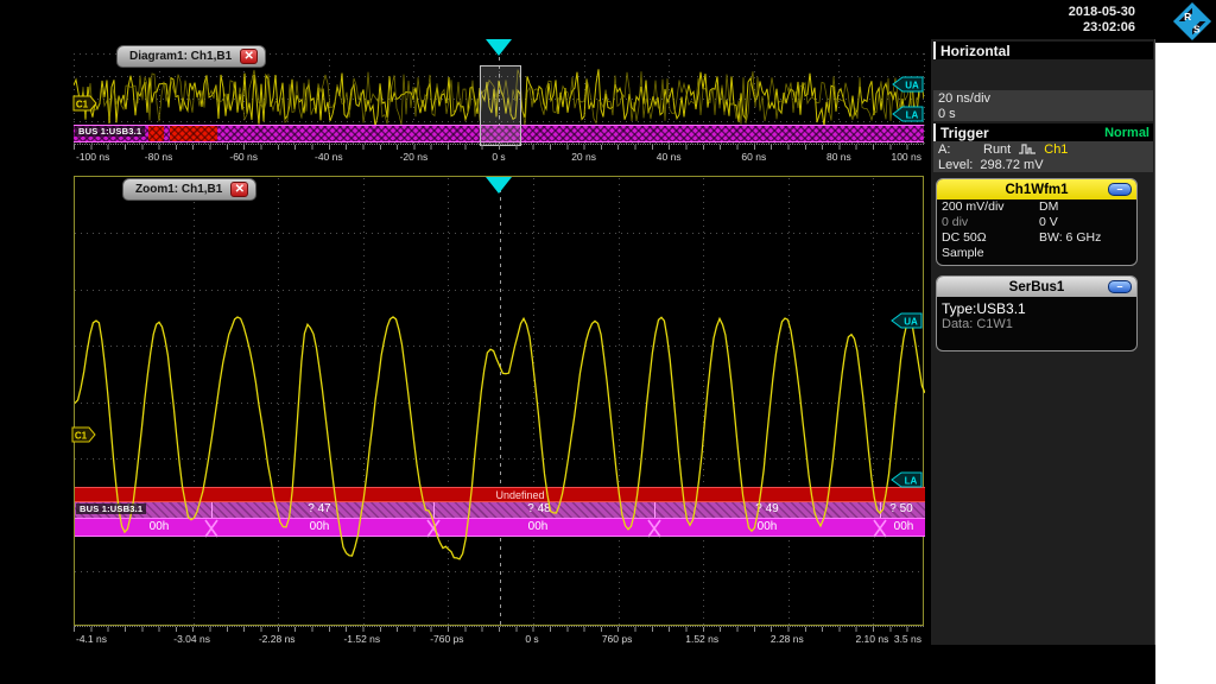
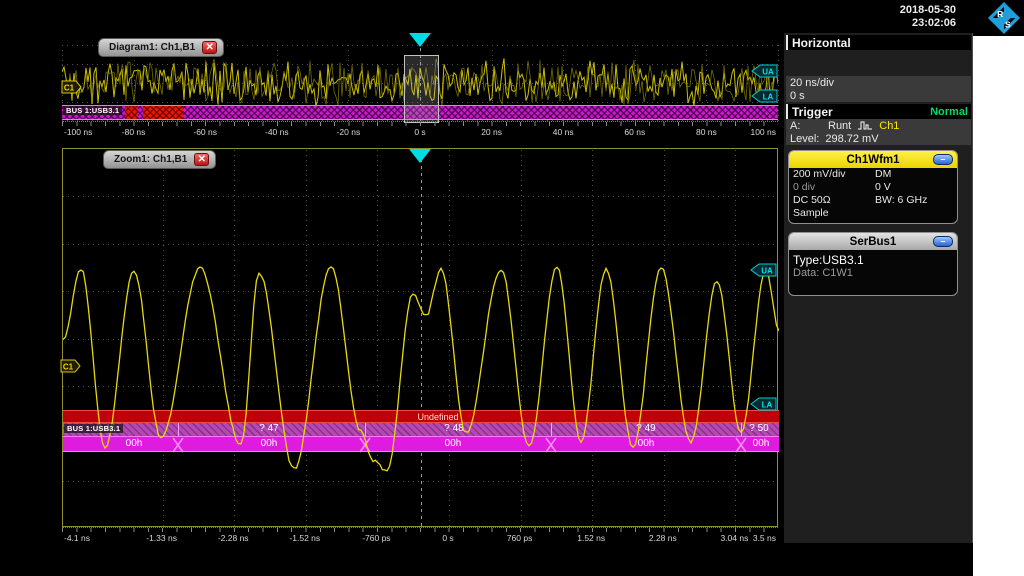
  2018-05-30
  23:02:06
  R
  S
  Diagram1: Ch1,B1
  ✕
  BUS 1:USB3.1
  C1
  UA
  LA
  -100 ns
  -80 ns
  -60 ns
  -40 ns
  -20 ns
  0 s
  20 ns
  40 ns
  60 ns
  80 ns
  100 ns
  Zoom1: Ch1,B1
  ✕
  Undefined
  ? 46
  ? 47
  ? 48
  ? 50
  00h
  00h
  00h
  00h
  00h
  BUS 1:USB3.1
  C1
  UA
  LA
  -4.1 ns
- -3.04 ns
+ -1.33 ns
  -2.28 ns
  -1.52 ns
  -760 ps
  0 s
  760 ps
  1.52 ns
  2.28 ns
- 2.10 ns
+ 3.04 ns
  3.5 ns
  Horizontal
  20 ns/div
  0 s
  Trigger
  Normal
  A:
  Runt
  Ch1
  Level:
  298.72 mV
  Ch1Wfm1
  –
  200 mV/div
  DM
  0 div
  0 V
  DC 50Ω
  BW: 6 GHz
  Sample
  SerBus1
  –
  Type:USB3.1
  Data: C1W1
